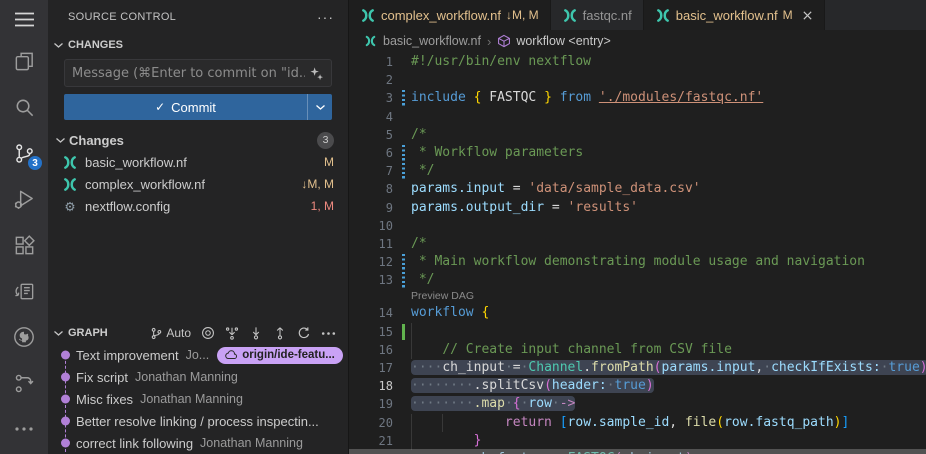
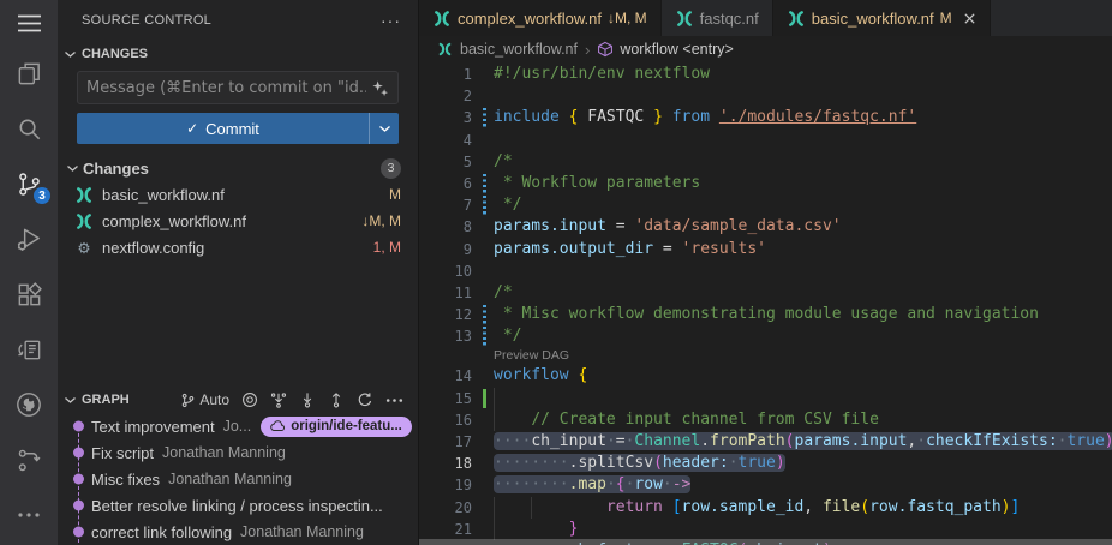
  3
  SOURCE CONTROL
  ···
  CHANGES
  Message (⌘Enter to commit on "id.
  ✓
  Commit
  Changes
  3
  basic_workflow.nf
  M
  complex_workflow.nf
  ↓M, M
  ⚙
  nextflow.config
  1, M
  GRAPH
  Auto
  Text improvement
  Jo...
  origin/ide-featu...
  Fix script
  Jonathan Manning
  Misc fixes
  Jonathan Manning
  Better resolve linking / process inspectin...
  correct link following
  Jonathan Manning
  complex_workflow.nf
  ↓M, M
  fastqc.nf
  basic_workflow.nf
  M
  basic_workflow.nf
  ›
  workflow <entry>
  1
  #!/usr/bin/env nextflow
  2
  3
  include { FASTQC } from './modules/fastqc.nf'
  4
  5
  /*
  6
  * Workflow parameters
  7
  */
  8
  params.input = 'data/sample_data.csv'
  9
  params.output_dir = 'results'
  10
  11
  /*
  12
- * Main workflow demonstrating module usage and navigation
+ * Misc workflow demonstrating module usage and navigation
  13
  */
  Preview DAG
  14
  workflow {
  15
  16
  // Create input channel from CSV file
  17
  ····ch_input·=·Channel.fromPath(params.input,·checkIfExists:·true)
  18
  ········.splitCsv(header:·true)
  19
  ········.map·{·row·->
  20
  return [row.sample_id, file(row.fastq_path)]
  21
  }
